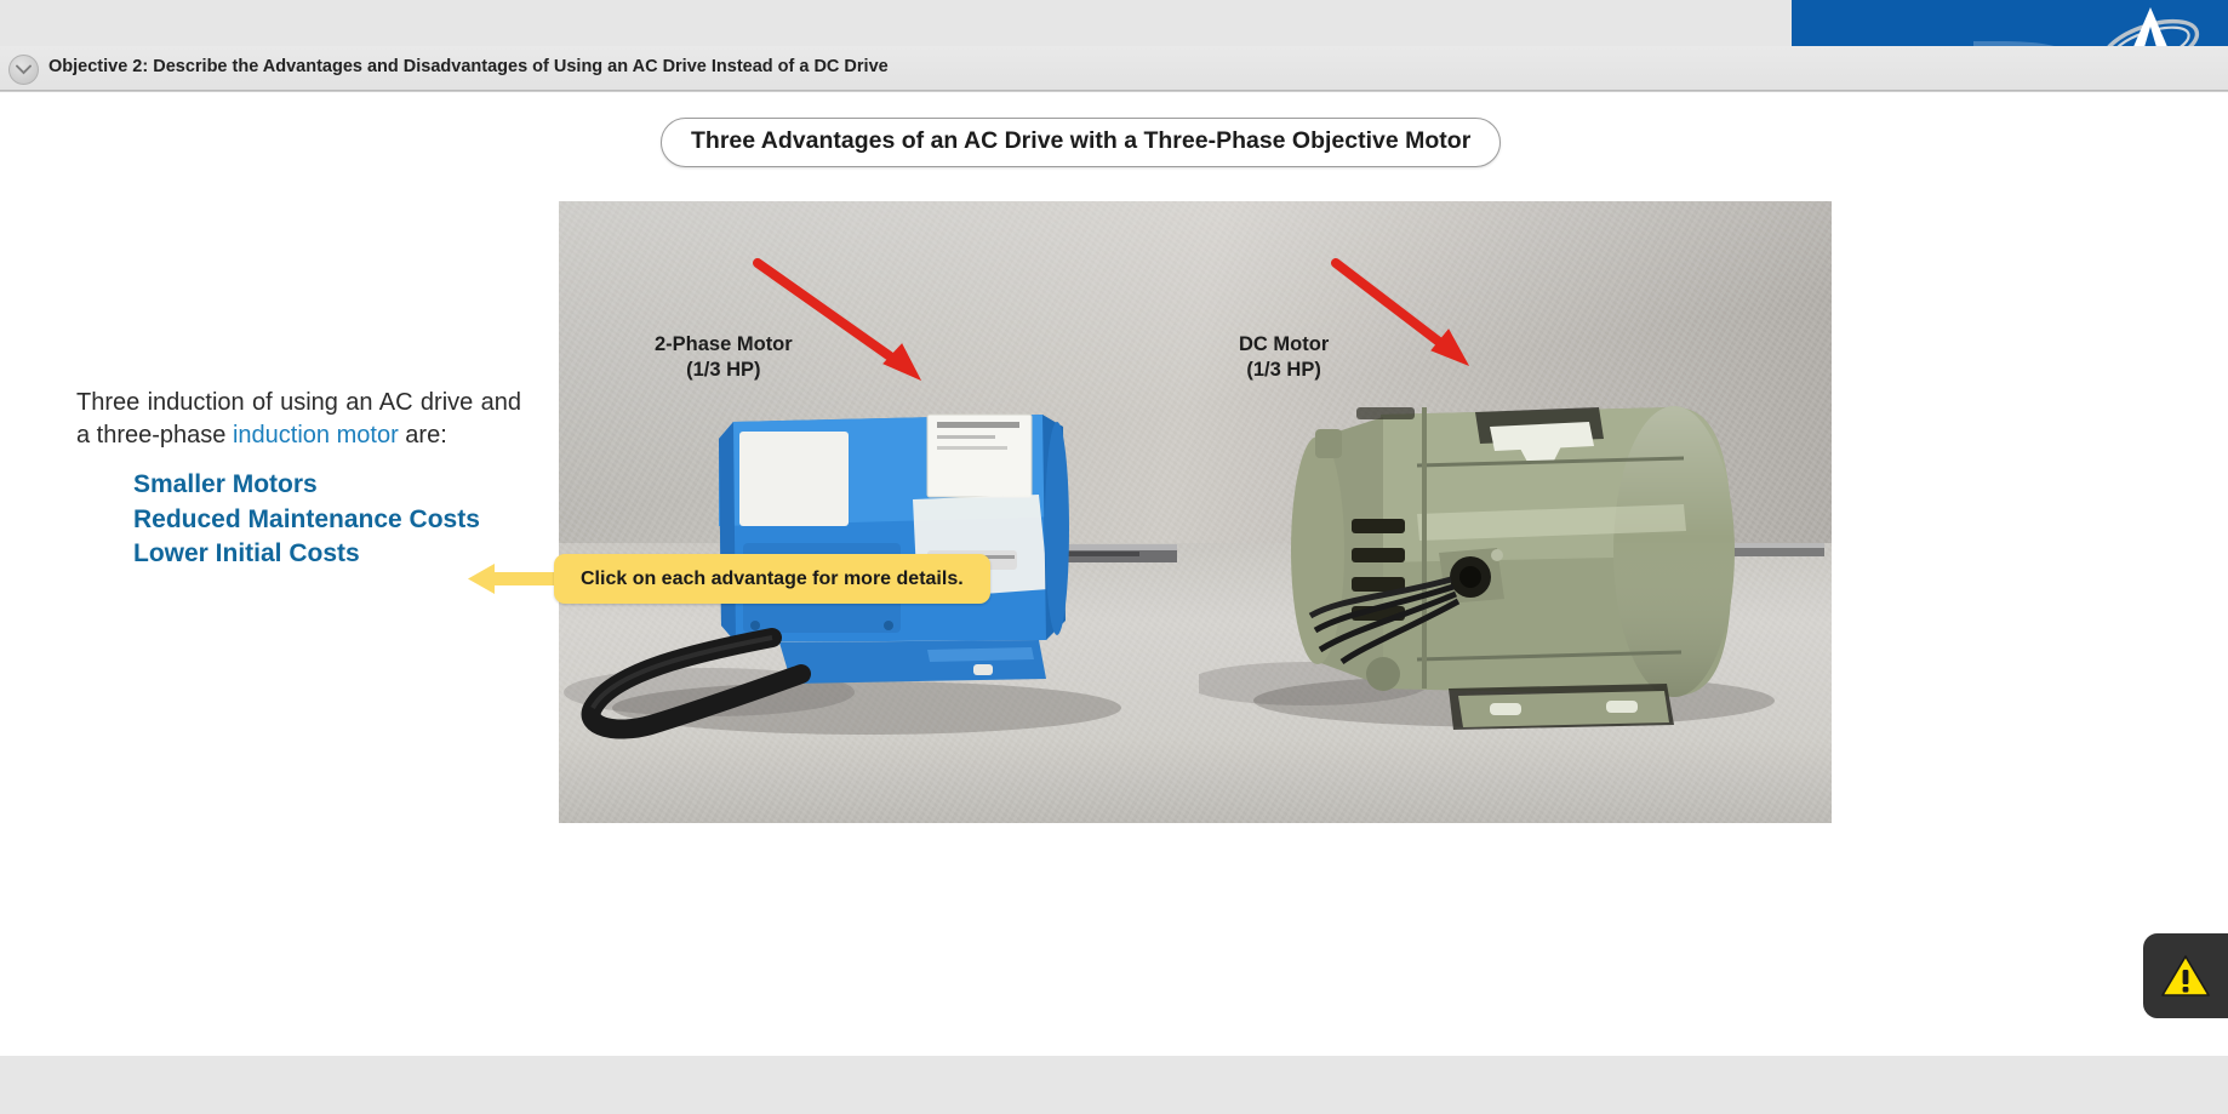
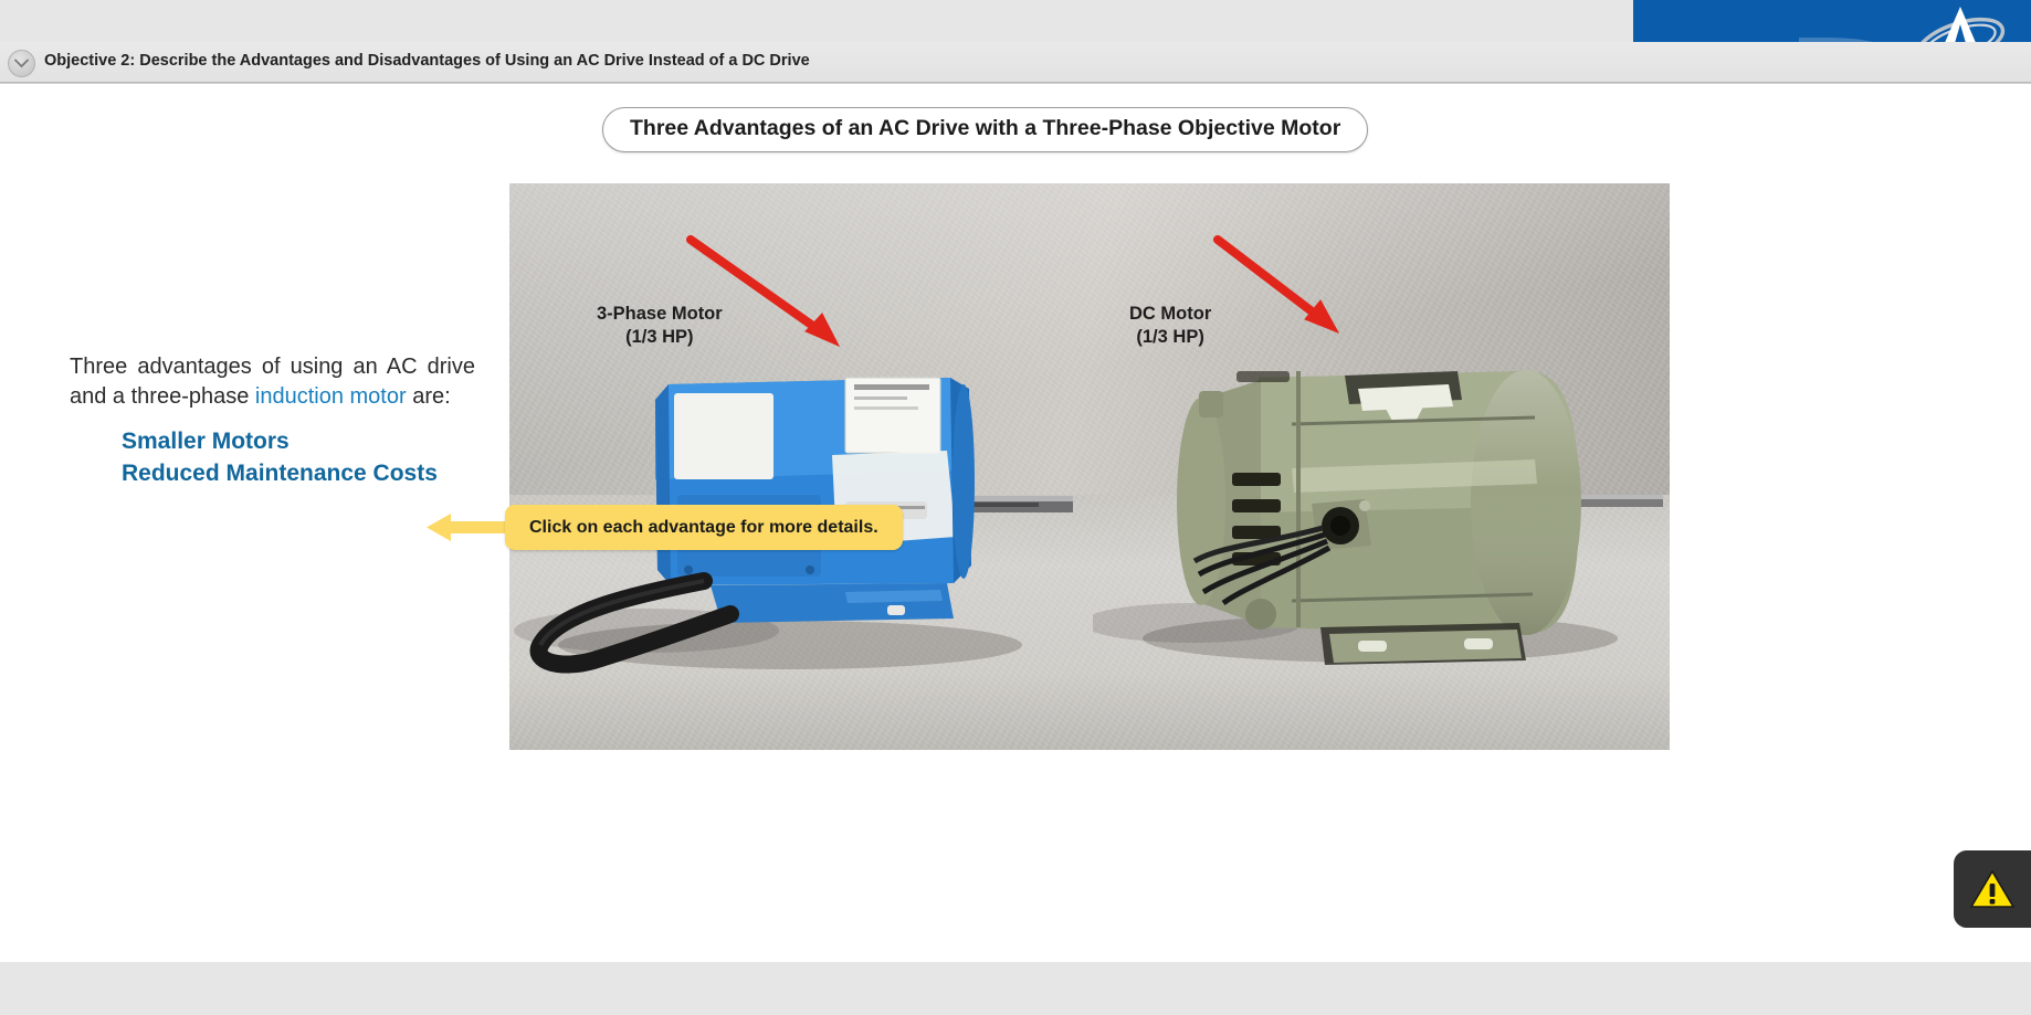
  Objective 2: Describe the Advantages and Disadvantages of Using an AC Drive Instead of a DC Drive
  Three Advantages of an AC Drive with a Three-Phase Objective Motor
- Three induction of using an AC drive and a three-phase induction motor are:
+ Three advantages of using an AC drive and a three-phase induction motor are:
  Smaller Motors
  Reduced Maintenance Costs
- Lower Initial Costs
- 2-Phase Motor
+ 3-Phase Motor
  (1/3 HP)
  DC Motor
  (1/3 HP)
  Click on each advantage for more details.
